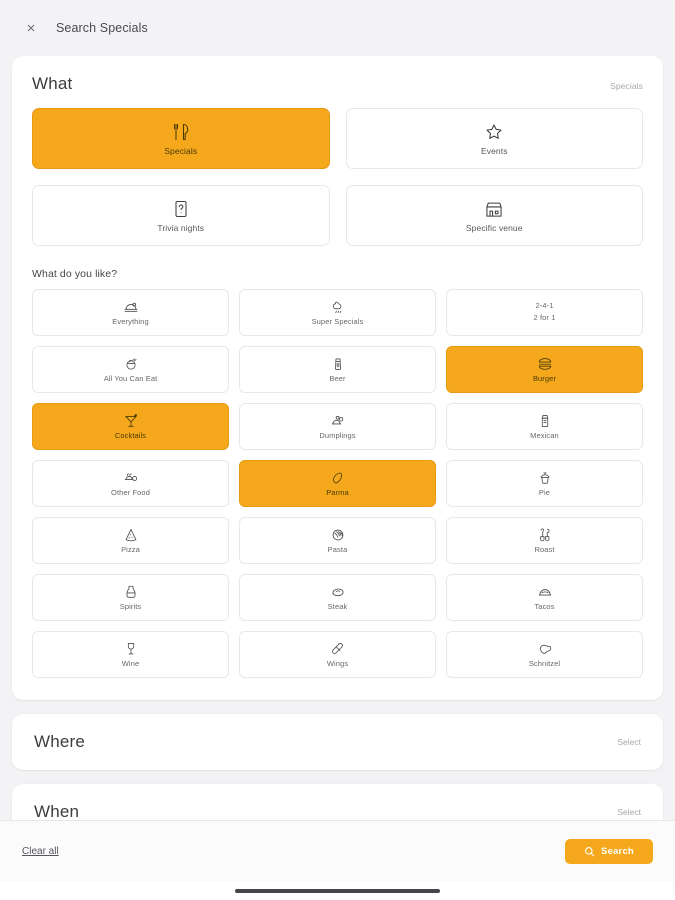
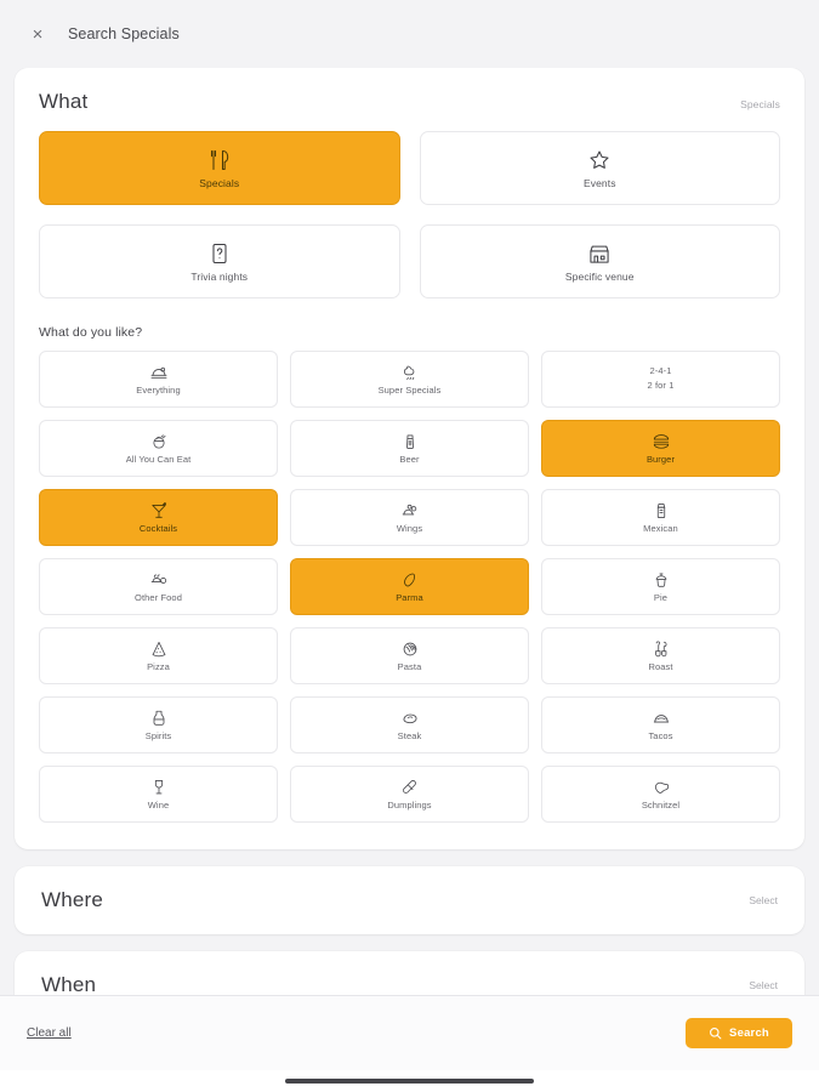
  ×
  Search Specials
  What
  Specials
  Specials
  Events
  Trivia nights
  Specific venue
  What do you like?
  Everything
  Super Specials
  2-4-1
  2 for 1
  All You Can Eat
  Beer
  Burger
  Cocktails
- Dumplings
+ Wings
  Mexican
  Other Food
  Parma
  Pie
  Pizza
  Pasta
  Roast
  Spirits
  Steak
  Tacos
  Wine
- Wings
+ Dumplings
  Schnitzel
  Where
  Select
  When
  Select
  Clear all
  Search
